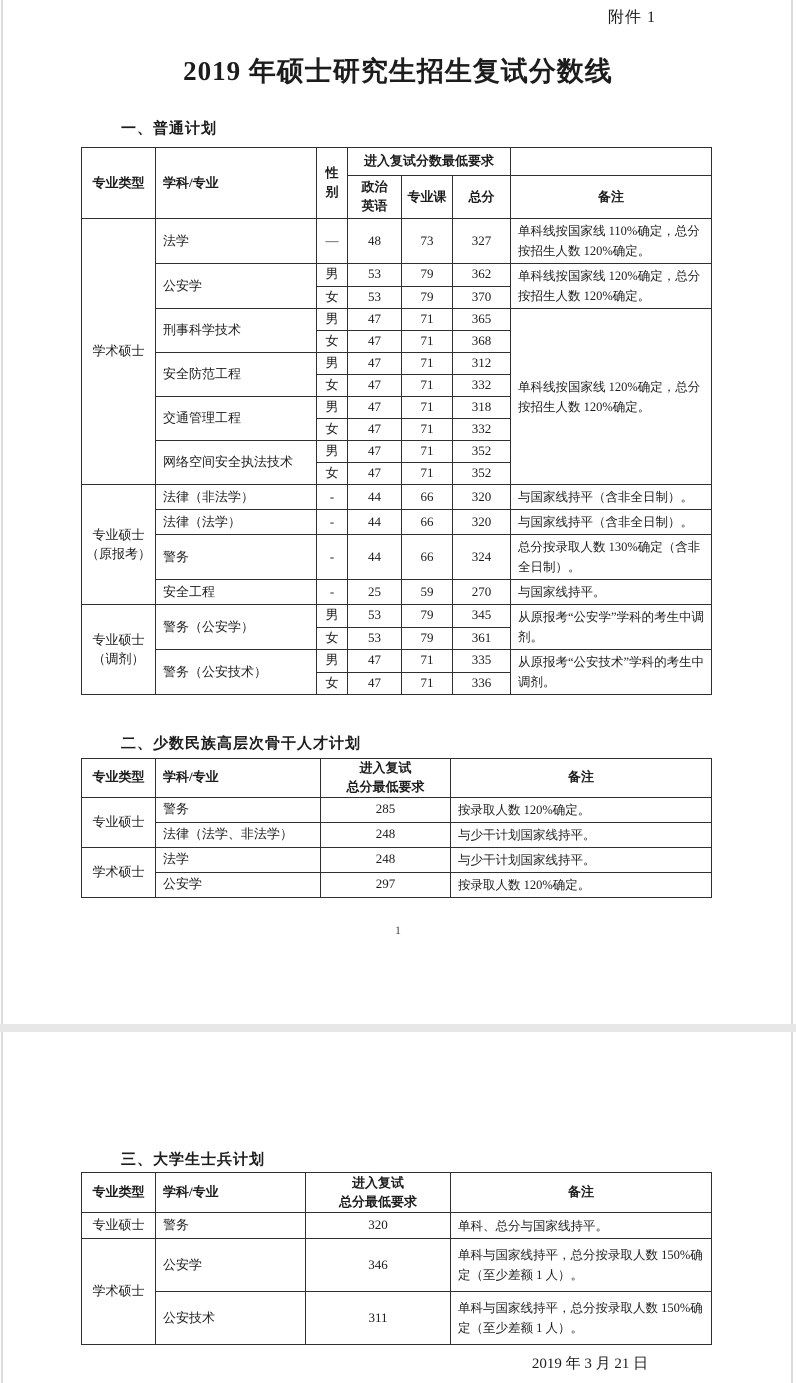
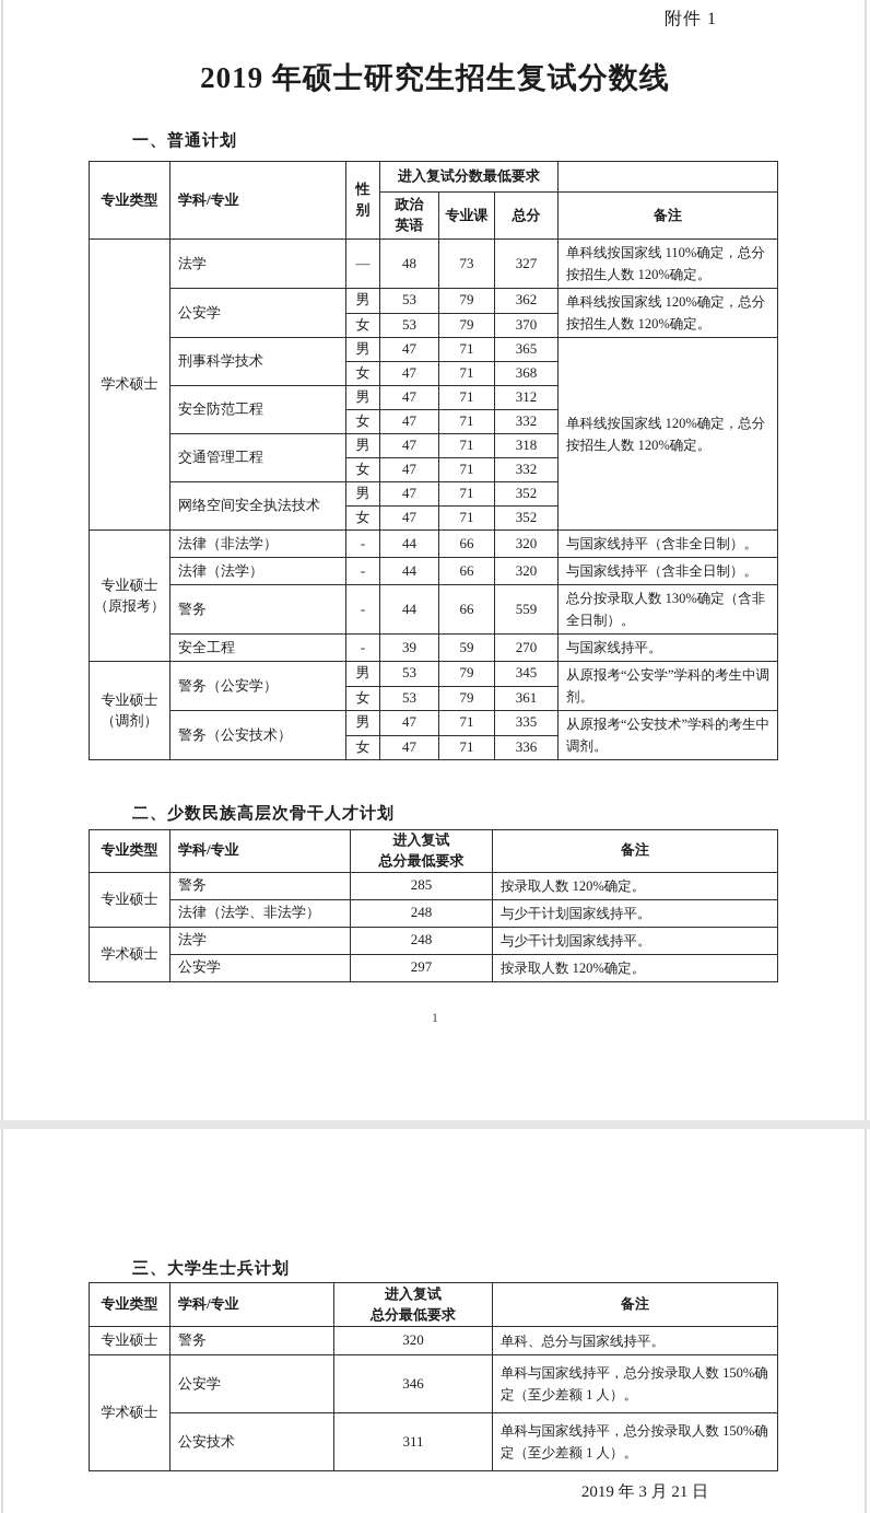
  附件 1
  2019 年硕士研究生招生复试分数线
  一、普通计划
  专业类型	学科/专业	性 别	进入复试分数最低要求
  政治 英语	专业课	总分	备注
  学术硕士	法学	—	48	73	327	单科线按国家线 110%确定，总分按招生人数 120%确定。
  公安学	男	53	79	362	单科线按国家线 120%确定，总分按招生人数 120%确定。
  女	53	79	370
  刑事科学技术	男	47	71	365	单科线按国家线 120%确定，总分按招生人数 120%确定。
  女	47	71	368
  安全防范工程	男	47	71	312
  女	47	71	332
  交通管理工程	男	47	71	318
  女	47	71	332
  网络空间安全执法技术	男	47	71	352
  女	47	71	352
  专业硕士 （原报考）	法律（非法学）	-	44	66	320	与国家线持平（含非全日制）。
  法律（法学）	-	44	66	320	与国家线持平（含非全日制）。
- 警务	-	44	66	324	总分按录取人数 130%确定（含非全日制）。
+ 警务	-	44	66	559	总分按录取人数 130%确定（含非全日制）。
- 安全工程	-	25	59	270	与国家线持平。
+ 安全工程	-	39	59	270	与国家线持平。
  专业硕士 （调剂）	警务（公安学）	男	53	79	345	从原报考“公安学”学科的考生中调剂。
  女	53	79	361
  警务（公安技术）	男	47	71	335	从原报考“公安技术”学科的考生中调剂。
  女	47	71	336
  二、少数民族高层次骨干人才计划
  专业类型	学科/专业	进入复试 总分最低要求	备注
  专业硕士	警务	285	按录取人数 120%确定。
  法律（法学、非法学）	248	与少干计划国家线持平。
  学术硕士	法学	248	与少干计划国家线持平。
  公安学	297	按录取人数 120%确定。
  1
  三、大学生士兵计划
  专业类型	学科/专业	进入复试 总分最低要求	备注
  专业硕士	警务	320	单科、总分与国家线持平。
  学术硕士	公安学	346	单科与国家线持平，总分按录取人数 150%确定（至少差额 1 人）。
  公安技术	311	单科与国家线持平，总分按录取人数 150%确定（至少差额 1 人）。
  2019 年 3 月 21 日
